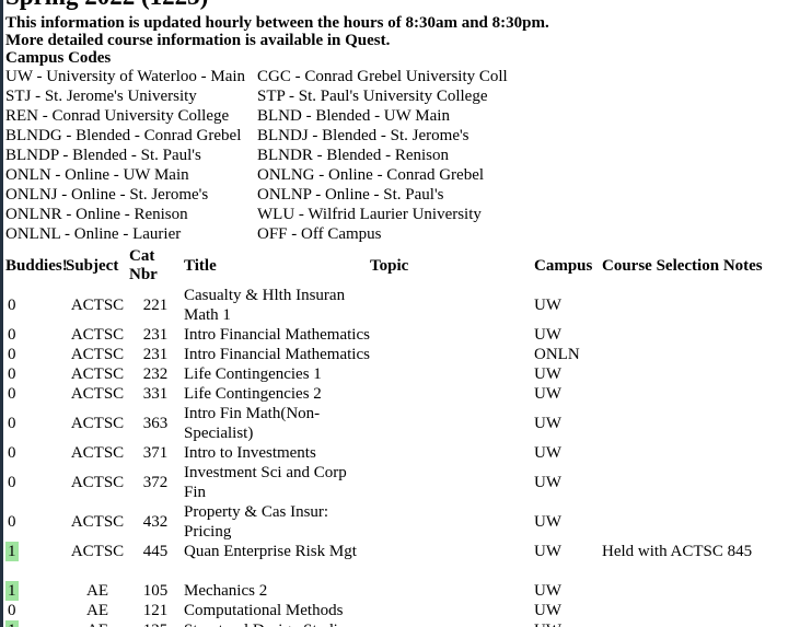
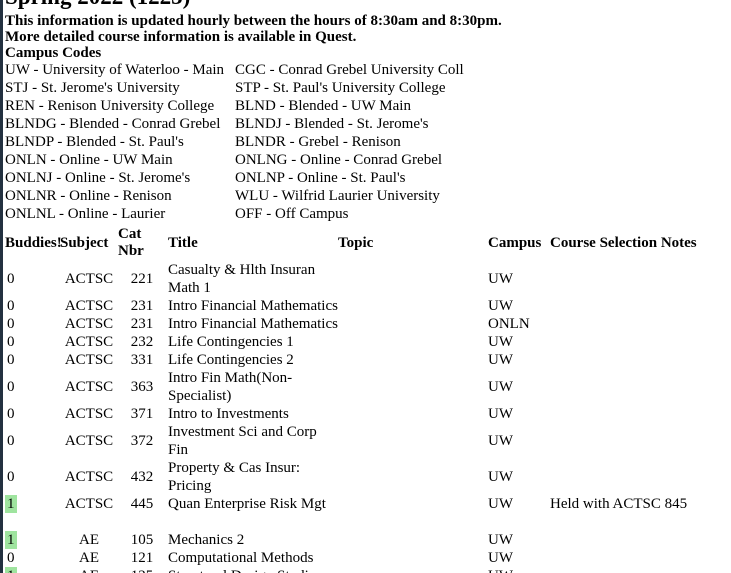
  This information is updated hourly between the hours of 8:30am and 8:30pm.
  More detailed course information is available in Quest.
  Campus Codes
  UW - University of Waterloo - Main	CGC - Conrad Grebel University Coll
  STJ - St. Jerome's University	STP - St. Paul's University College
- REN - Conrad University College	BLND - Blended - UW Main
+ REN - Renison University College	BLND - Blended - UW Main
  BLNDG - Blended - Conrad Grebel	BLNDJ - Blended - St. Jerome's
- BLNDP - Blended - St. Paul's	BLNDR - Blended - Renison
+ BLNDP - Blended - St. Paul's	BLNDR - Grebel - Renison
  ONLN - Online - UW Main	ONLNG - Online - Conrad Grebel
  ONLNJ - Online - St. Jerome's	ONLNP - Online - St. Paul's
  ONLNR - Online - Renison	WLU - Wilfrid Laurier University
  ONLNL - Online - Laurier	OFF - Off Campus
  Buddies!	Subject	Cat Nbr	Title	Topic	Campus	Course Selection Notes
  0	ACTSC	221	Casualty & Hlth Insuran Math 1		UW
  0	ACTSC	231	Intro Financial Mathematics		UW
  0	ACTSC	231	Intro Financial Mathematics		ONLN
  0	ACTSC	232	Life Contingencies 1		UW
  0	ACTSC	331	Life Contingencies 2		UW
  0	ACTSC	363	Intro Fin Math(Non-Specialist)		UW
  0	ACTSC	371	Intro to Investments		UW
  0	ACTSC	372	Investment Sci and Corp Fin		UW
  0	ACTSC	432	Property & Cas Insur: Pricing		UW
  1	ACTSC	445	Quan Enterprise Risk Mgt		UW	Held with ACTSC 845
  1	AE	105	Mechanics 2		UW
  0	AE	121	Computational Methods		UW
